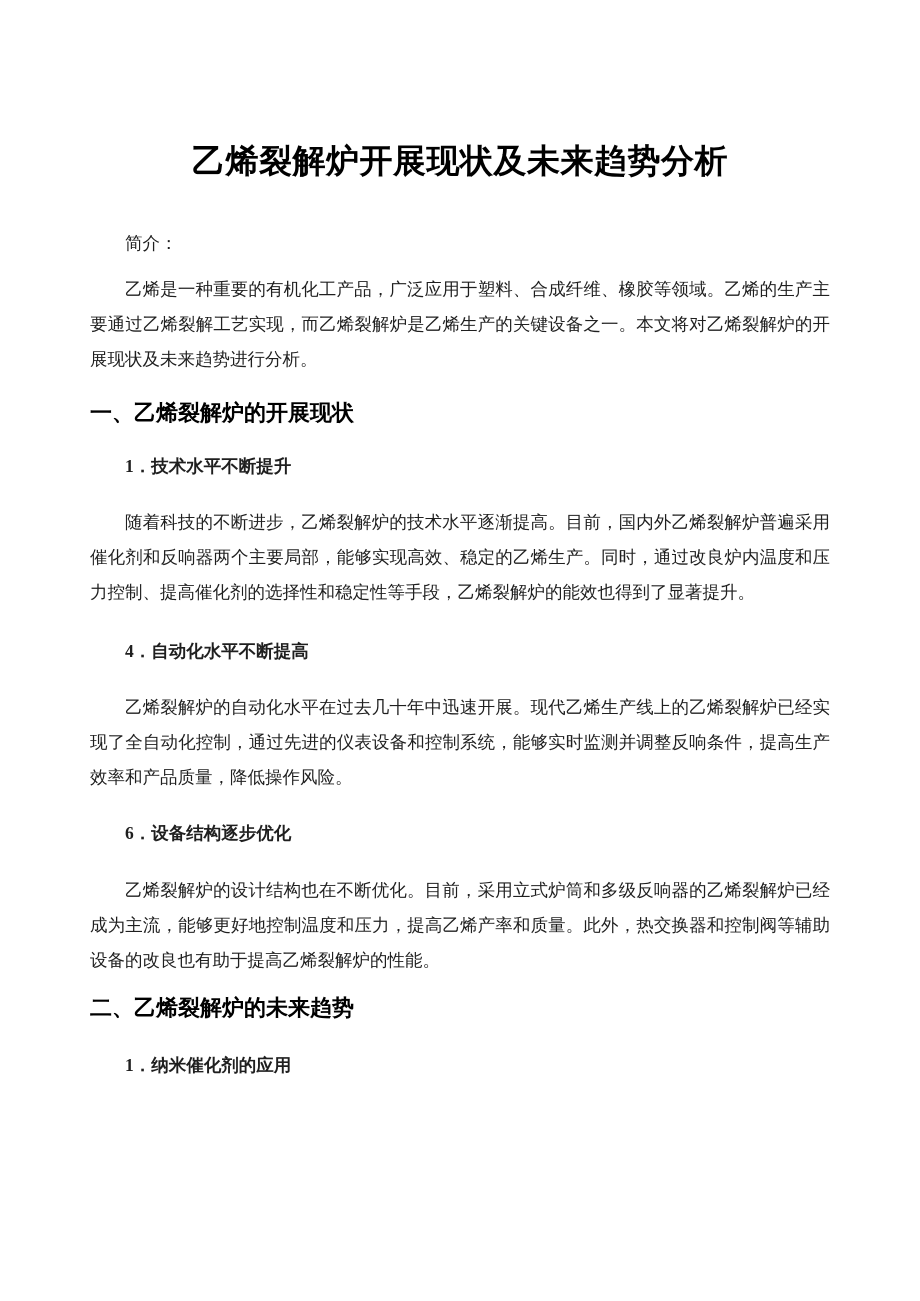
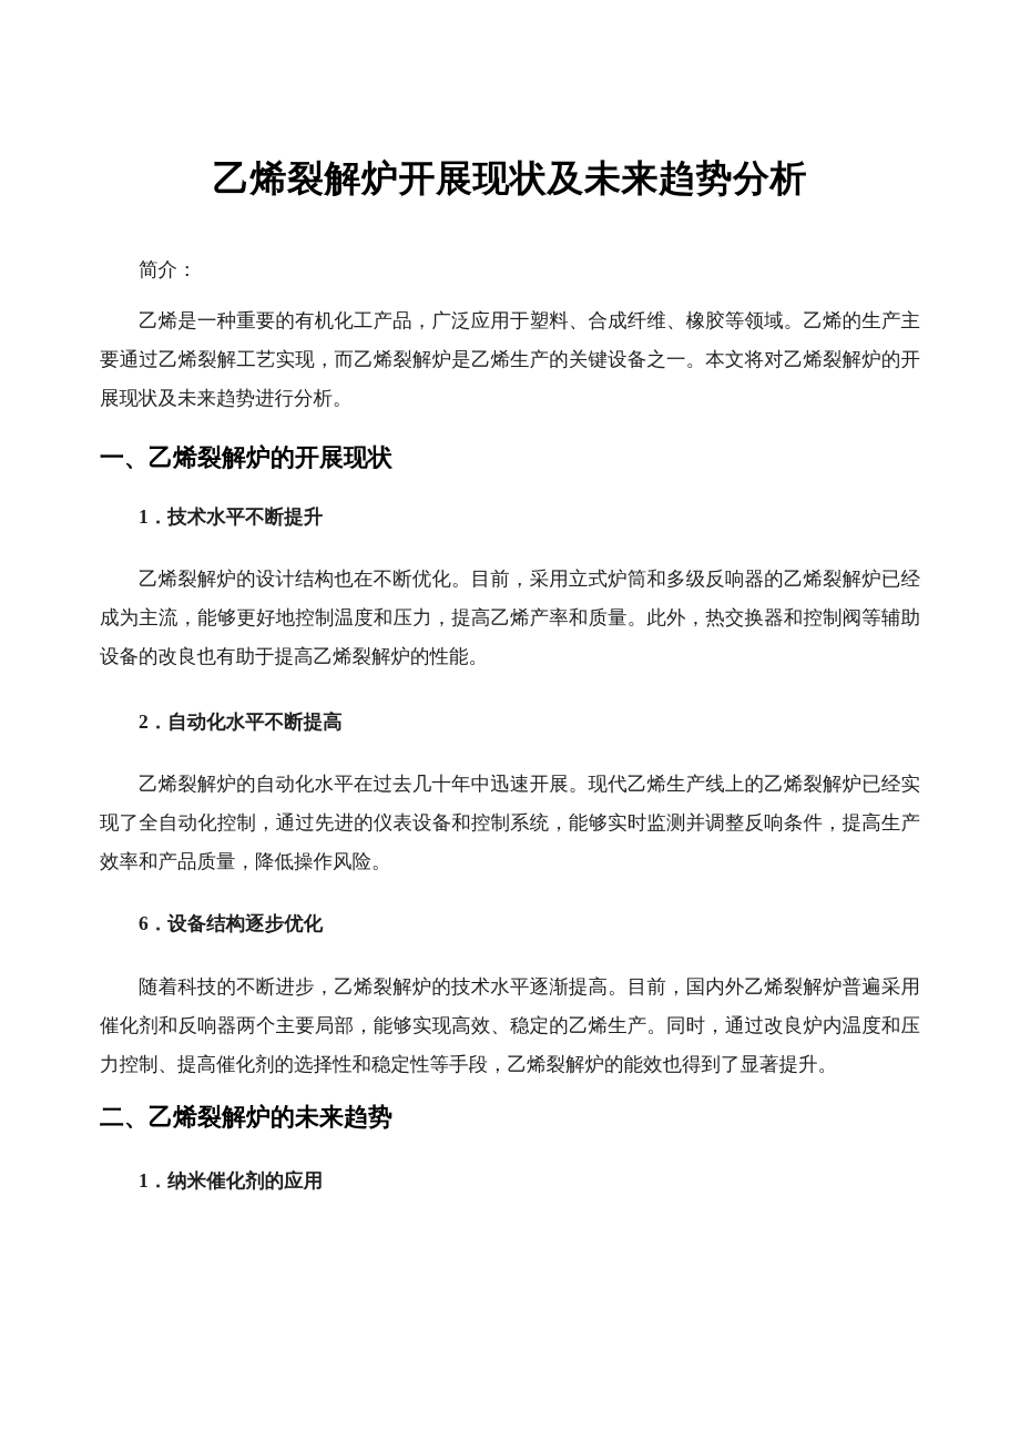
  乙烯裂解炉开展现状及未来趋势分析
  简介：
  乙烯是一种重要的有机化工产品，广泛应用于塑料、合成纤维、橡胶等领域。乙烯的生产主要通过乙烯裂解工艺实现，而乙烯裂解炉是乙烯生产的关键设备之一。本文将对乙烯裂解炉的开展现状及未来趋势进行分析。
  一、乙烯裂解炉的开展现状
  1．技术水平不断提升
- 随着科技的不断进步，乙烯裂解炉的技术水平逐渐提高。目前，国内外乙烯裂解炉普遍采用催化剂和反响器两个主要局部，能够实现高效、稳定的乙烯生产。同时，通过改良炉内温度和压力控制、提高催化剂的选择性和稳定性等手段，乙烯裂解炉的能效也得到了显著提升。
+ 乙烯裂解炉的设计结构也在不断优化。目前，采用立式炉筒和多级反响器的乙烯裂解炉已经成为主流，能够更好地控制温度和压力，提高乙烯产率和质量。此外，热交换器和控制阀等辅助设备的改良也有助于提高乙烯裂解炉的性能。
- 4．自动化水平不断提高
+ 2．自动化水平不断提高
  乙烯裂解炉的自动化水平在过去几十年中迅速开展。现代乙烯生产线上的乙烯裂解炉已经实现了全自动化控制，通过先进的仪表设备和控制系统，能够实时监测并调整反响条件，提高生产效率和产品质量，降低操作风险。
  6．设备结构逐步优化
- 乙烯裂解炉的设计结构也在不断优化。目前，采用立式炉筒和多级反响器的乙烯裂解炉已经成为主流，能够更好地控制温度和压力，提高乙烯产率和质量。此外，热交换器和控制阀等辅助设备的改良也有助于提高乙烯裂解炉的性能。
+ 随着科技的不断进步，乙烯裂解炉的技术水平逐渐提高。目前，国内外乙烯裂解炉普遍采用催化剂和反响器两个主要局部，能够实现高效、稳定的乙烯生产。同时，通过改良炉内温度和压力控制、提高催化剂的选择性和稳定性等手段，乙烯裂解炉的能效也得到了显著提升。
  二、乙烯裂解炉的未来趋势
  1．纳米催化剂的应用
